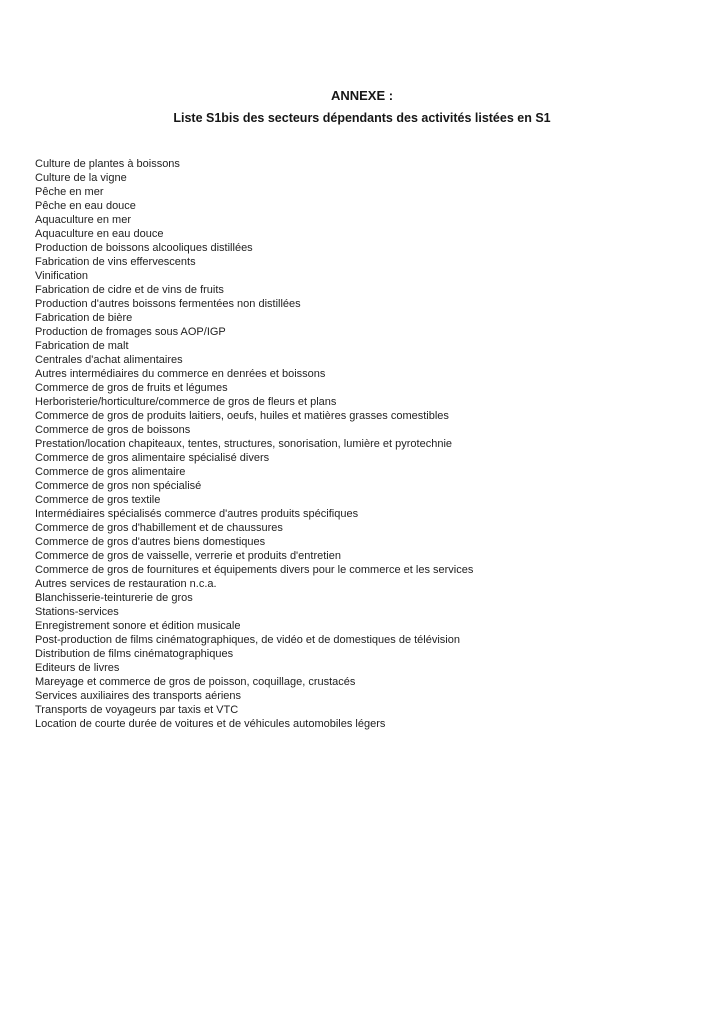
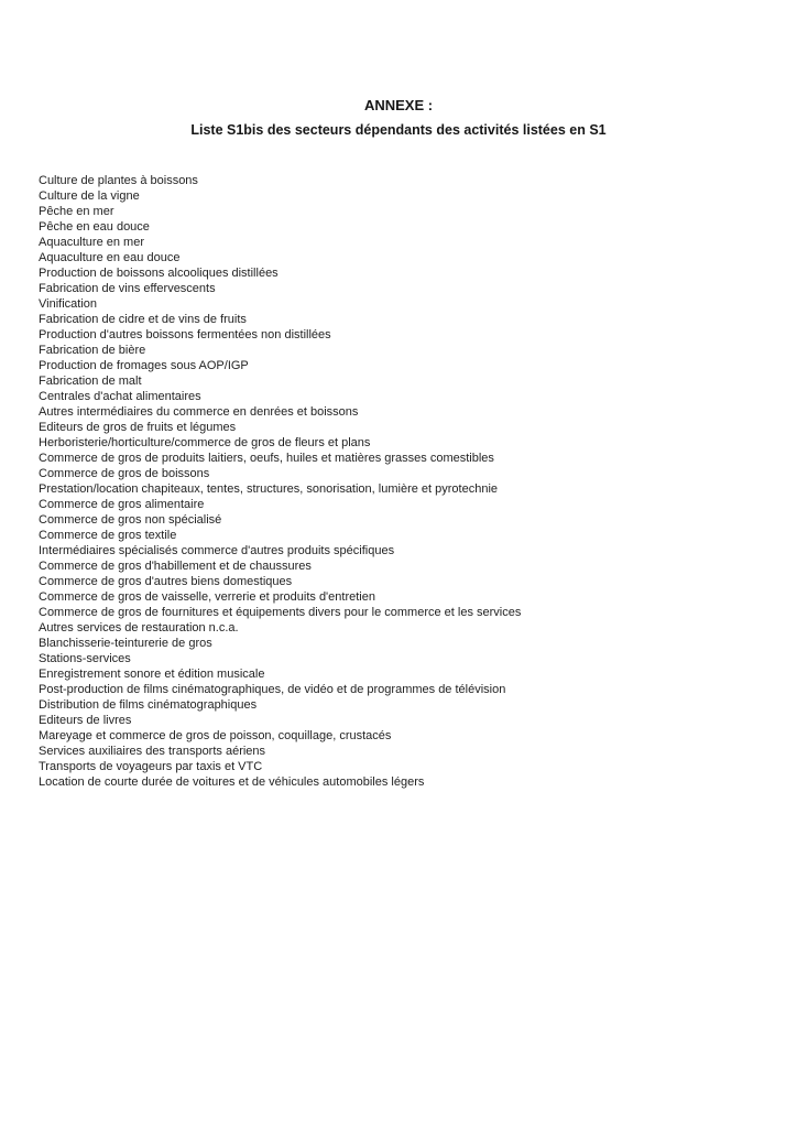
  ANNEXE :
  Liste S1bis des secteurs dépendants des activités listées en S1
  Culture de plantes à boissons
  Culture de la vigne
  Pêche en mer
  Pêche en eau douce
  Aquaculture en mer
  Aquaculture en eau douce
  Production de boissons alcooliques distillées
  Fabrication de vins effervescents
  Vinification
  Fabrication de cidre et de vins de fruits
  Production d'autres boissons fermentées non distillées
  Fabrication de bière
  Production de fromages sous AOP/IGP
  Fabrication de malt
  Centrales d'achat alimentaires
  Autres intermédiaires du commerce en denrées et boissons
- Commerce de gros de fruits et légumes
+ Editeurs de gros de fruits et légumes
  Herboristerie/horticulture/commerce de gros de fleurs et plans
  Commerce de gros de produits laitiers, oeufs, huiles et matières grasses comestibles
  Commerce de gros de boissons
  Prestation/location chapiteaux, tentes, structures, sonorisation, lumière et pyrotechnie
- Commerce de gros alimentaire spécialisé divers
  Commerce de gros alimentaire
  Commerce de gros non spécialisé
  Commerce de gros textile
  Intermédiaires spécialisés commerce d'autres produits spécifiques
  Commerce de gros d'habillement et de chaussures
  Commerce de gros d'autres biens domestiques
  Commerce de gros de vaisselle, verrerie et produits d'entretien
  Commerce de gros de fournitures et équipements divers pour le commerce et les services
  Autres services de restauration n.c.a.
  Blanchisserie-teinturerie de gros
  Stations-services
  Enregistrement sonore et édition musicale
- Post-production de films cinématographiques, de vidéo et de domestiques de télévision
+ Post-production de films cinématographiques, de vidéo et de programmes de télévision
  Distribution de films cinématographiques
  Editeurs de livres
  Mareyage et commerce de gros de poisson, coquillage, crustacés
  Services auxiliaires des transports aériens
  Transports de voyageurs par taxis et VTC
  Location de courte durée de voitures et de véhicules automobiles légers
